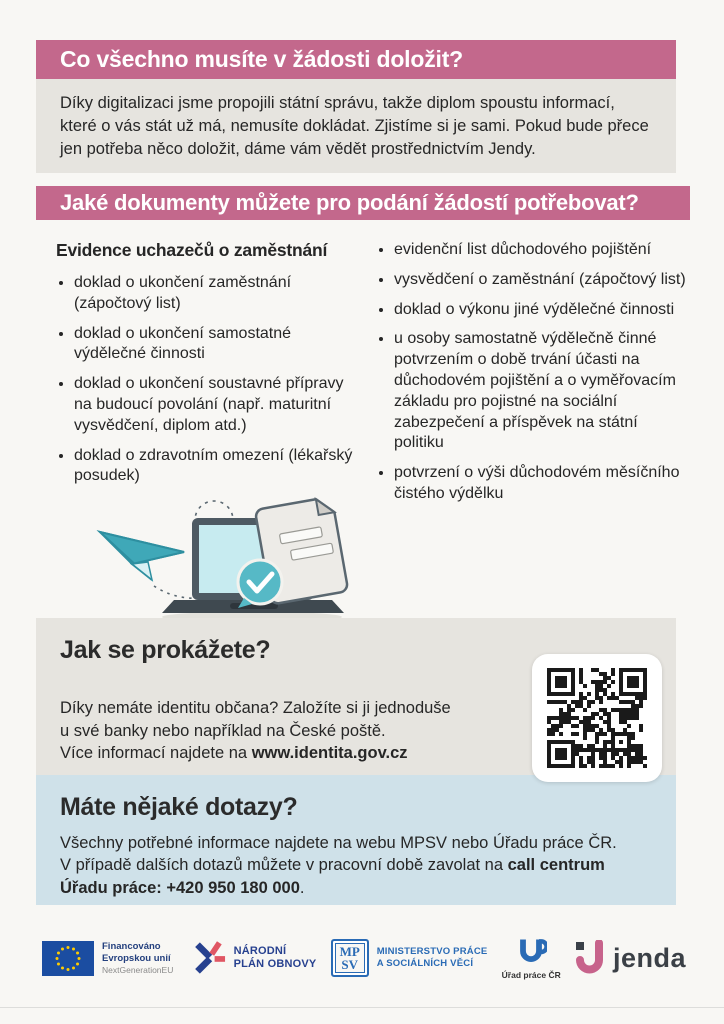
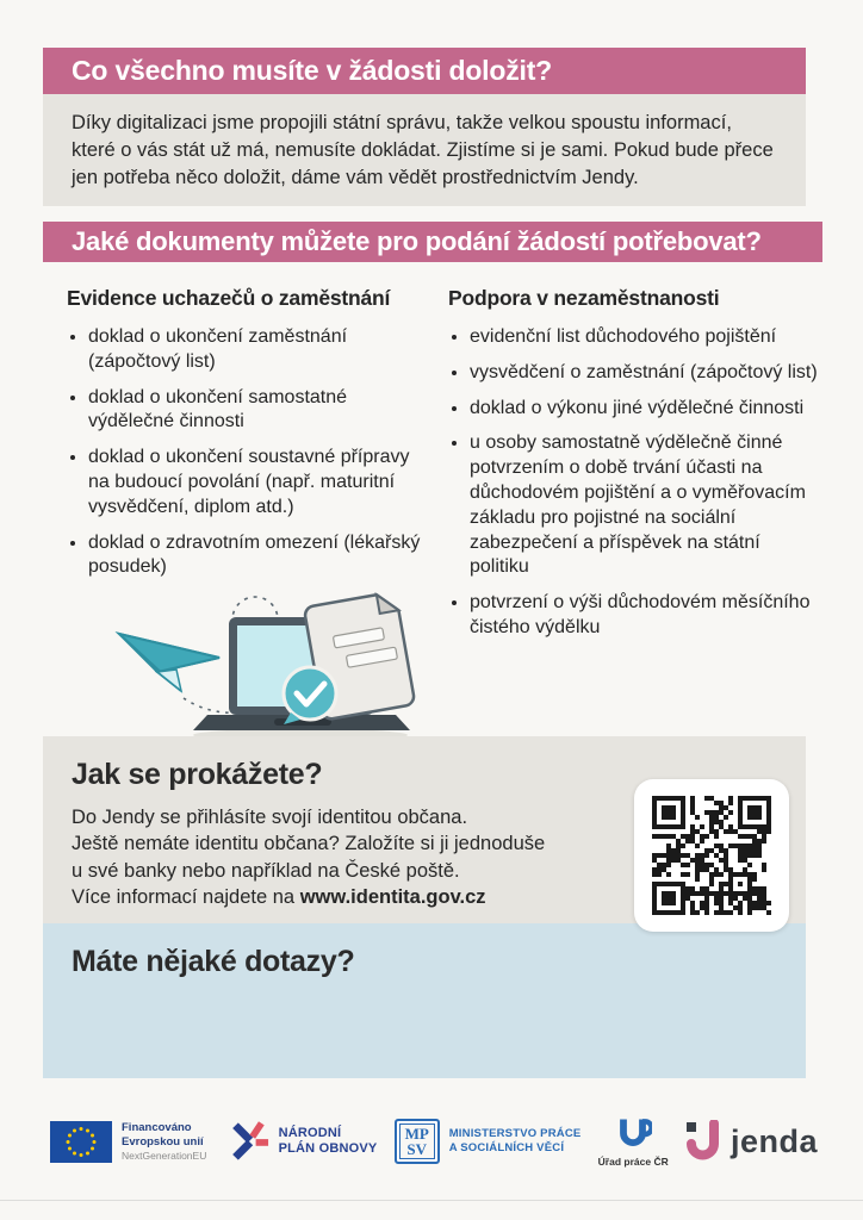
  Co všechno musíte v žádosti doložit?
- Díky digitalizaci jsme propojili státní správu, takže diplom spoustu informací, které o vás stát už má, nemusíte dokládat. Zjistíme si je sami. Pokud bude přece jen potřeba něco doložit, dáme vám vědět prostřednictvím Jendy.
+ Díky digitalizaci jsme propojili státní správu, takže velkou spoustu informací, které o vás stát už má, nemusíte dokládat. Zjistíme si je sami. Pokud bude přece jen potřeba něco doložit, dáme vám vědět prostřednictvím Jendy.
  Jaké dokumenty můžete pro podání žádostí potřebovat?
  Evidence uchazečů o zaměstnání
  doklad o ukončení zaměstnání (zápočtový list)
  doklad o ukončení samostatné výdělečné činnosti
  doklad o ukončení soustavné přípravy na budoucí povolání (např. maturitní vysvědčení, diplom atd.)
  doklad o zdravotním omezení (lékařský posudek)
+ Podpora v nezaměstnanosti
  evidenční list důchodového pojištění
  vysvědčení o zaměstnání (zápočtový list)
  doklad o výkonu jiné výdělečné činnosti
  u osoby samostatně výdělečně činné potvrzením o době trvání účasti na důchodovém pojištění a o vyměřovacím základu pro pojistné na sociální zabezpečení a příspěvek na státní politiku
  potvrzení o výši důchodovém měsíčního čistého výdělku
  Jak se prokážete?
+ Do Jendy se přihlásíte svojí identitou občana.
- Díky nemáte identitu občana? Založíte si ji jednoduše
+ Ještě nemáte identitu občana? Založíte si ji jednoduše
  u své banky nebo například na České poště.
  Více informací najdete na www.identita.gov.cz
  Máte nějaké dotazy?
- Všechny potřebné informace najdete na webu MPSV nebo Úřadu práce ČR.
- V případě dalších dotazů můžete v pracovní době zavolat na call centrum
- Úřadu práce: +420 950 180 000.
  Financováno
  Evropskou unií
  NextGenerationEU
  NÁRODNÍ
  PLÁN OBNOVY
  MP
  SV
  MINISTERSTVO PRÁCE
  A SOCIÁLNÍCH VĚCÍ
  Úřad práce ČR
  jenda
